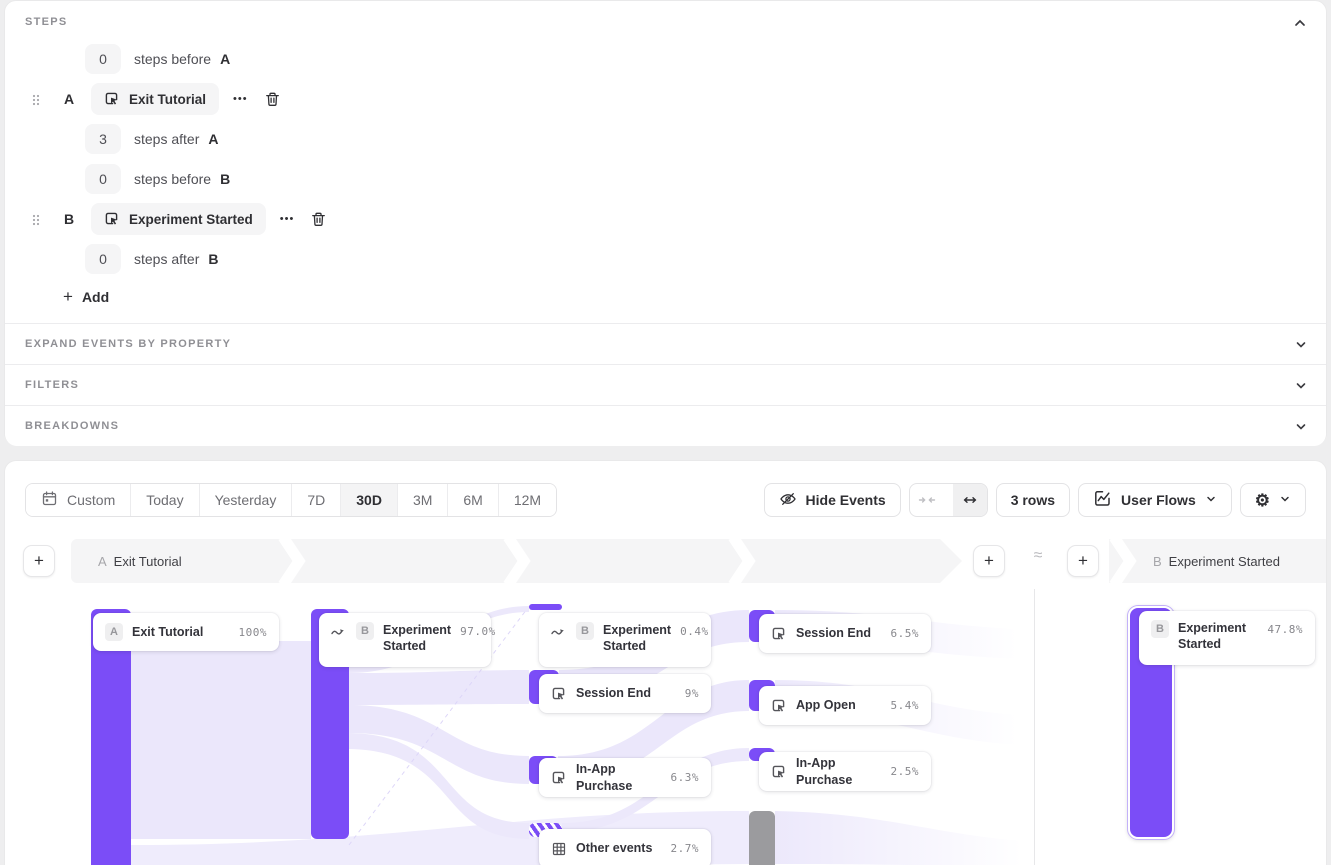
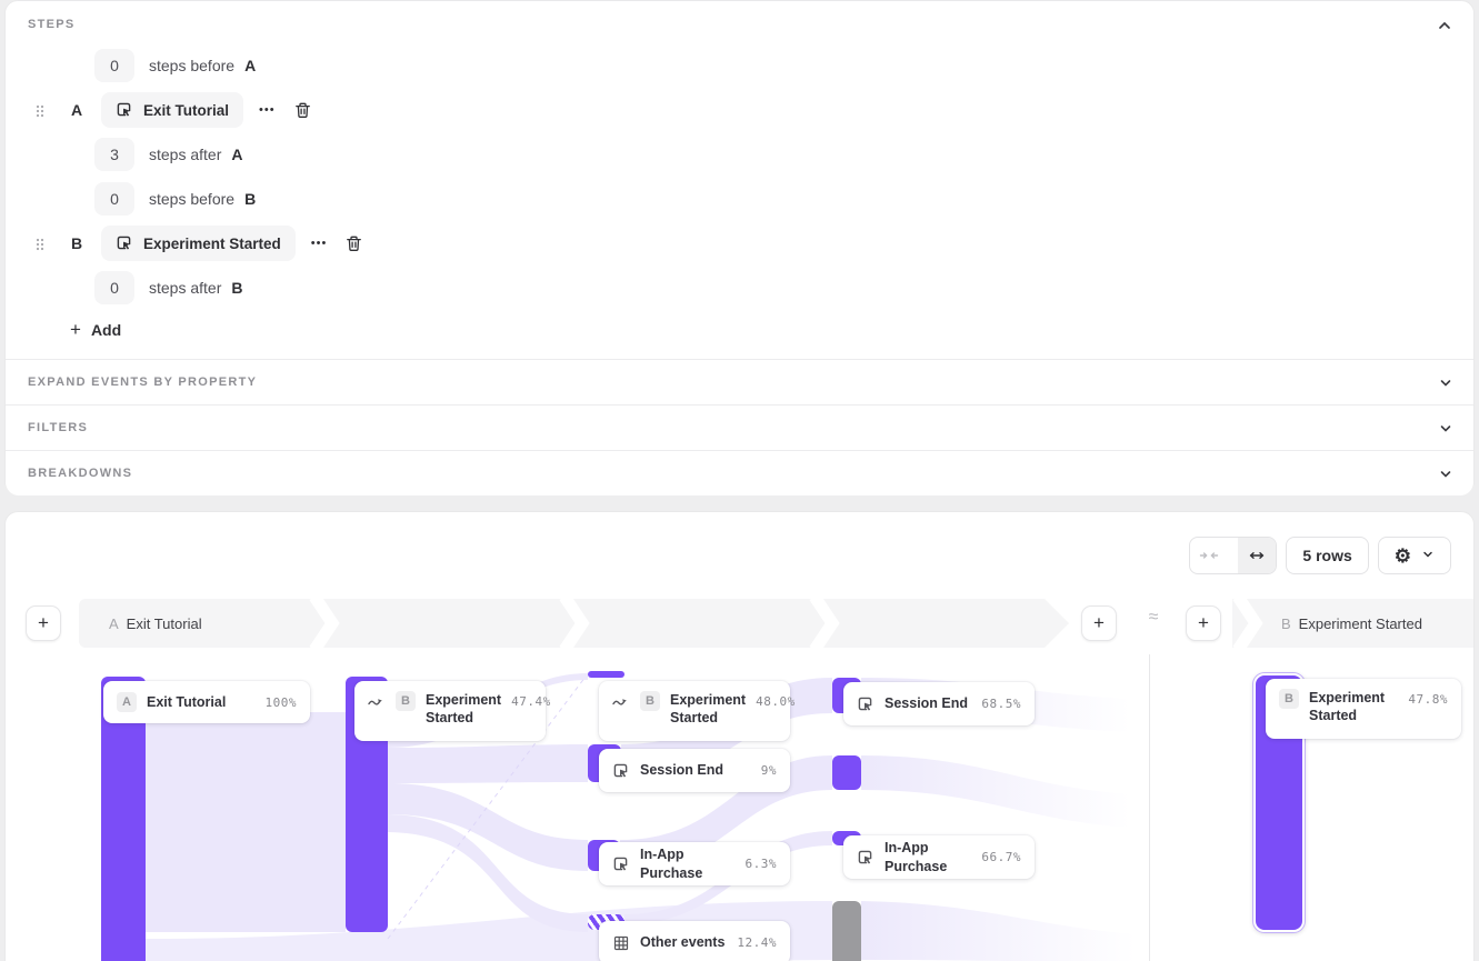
  STEPS
  0
  steps before
  A
  A
  Exit Tutorial
  •••
  3
  steps after
  A
  0
  steps before
  B
  B
  Experiment Started
  •••
  0
  steps after
  B
  +
  Add
  EXPAND EVENTS BY PROPERTY
  FILTERS
  BREAKDOWNS
- Custom
- Today
- Yesterday
- 7D
- 30D
- 3M
- 6M
- 12M
- Hide Events
- 3 rows
+ 5 rows
- User Flows
  ⚙
  +
  A
  Exit Tutorial
  +
  ≈
  +
  B
  Experiment Started
  A
  Exit Tutorial
  100%
  B
  Experiment Started
- 97.0%
+ 47.4%
  B
  Experiment Started
- 0.4%
+ 48.0%
  Session End
  9%
  In-App Purchase
  6.3%
  Other events
- 2.7%
+ 12.4%
  Session End
- 6.5%
+ 68.5%
- App Open
- 5.4%
  In-App Purchase
- 2.5%
+ 66.7%
  B
  Experiment Started
  47.8%
